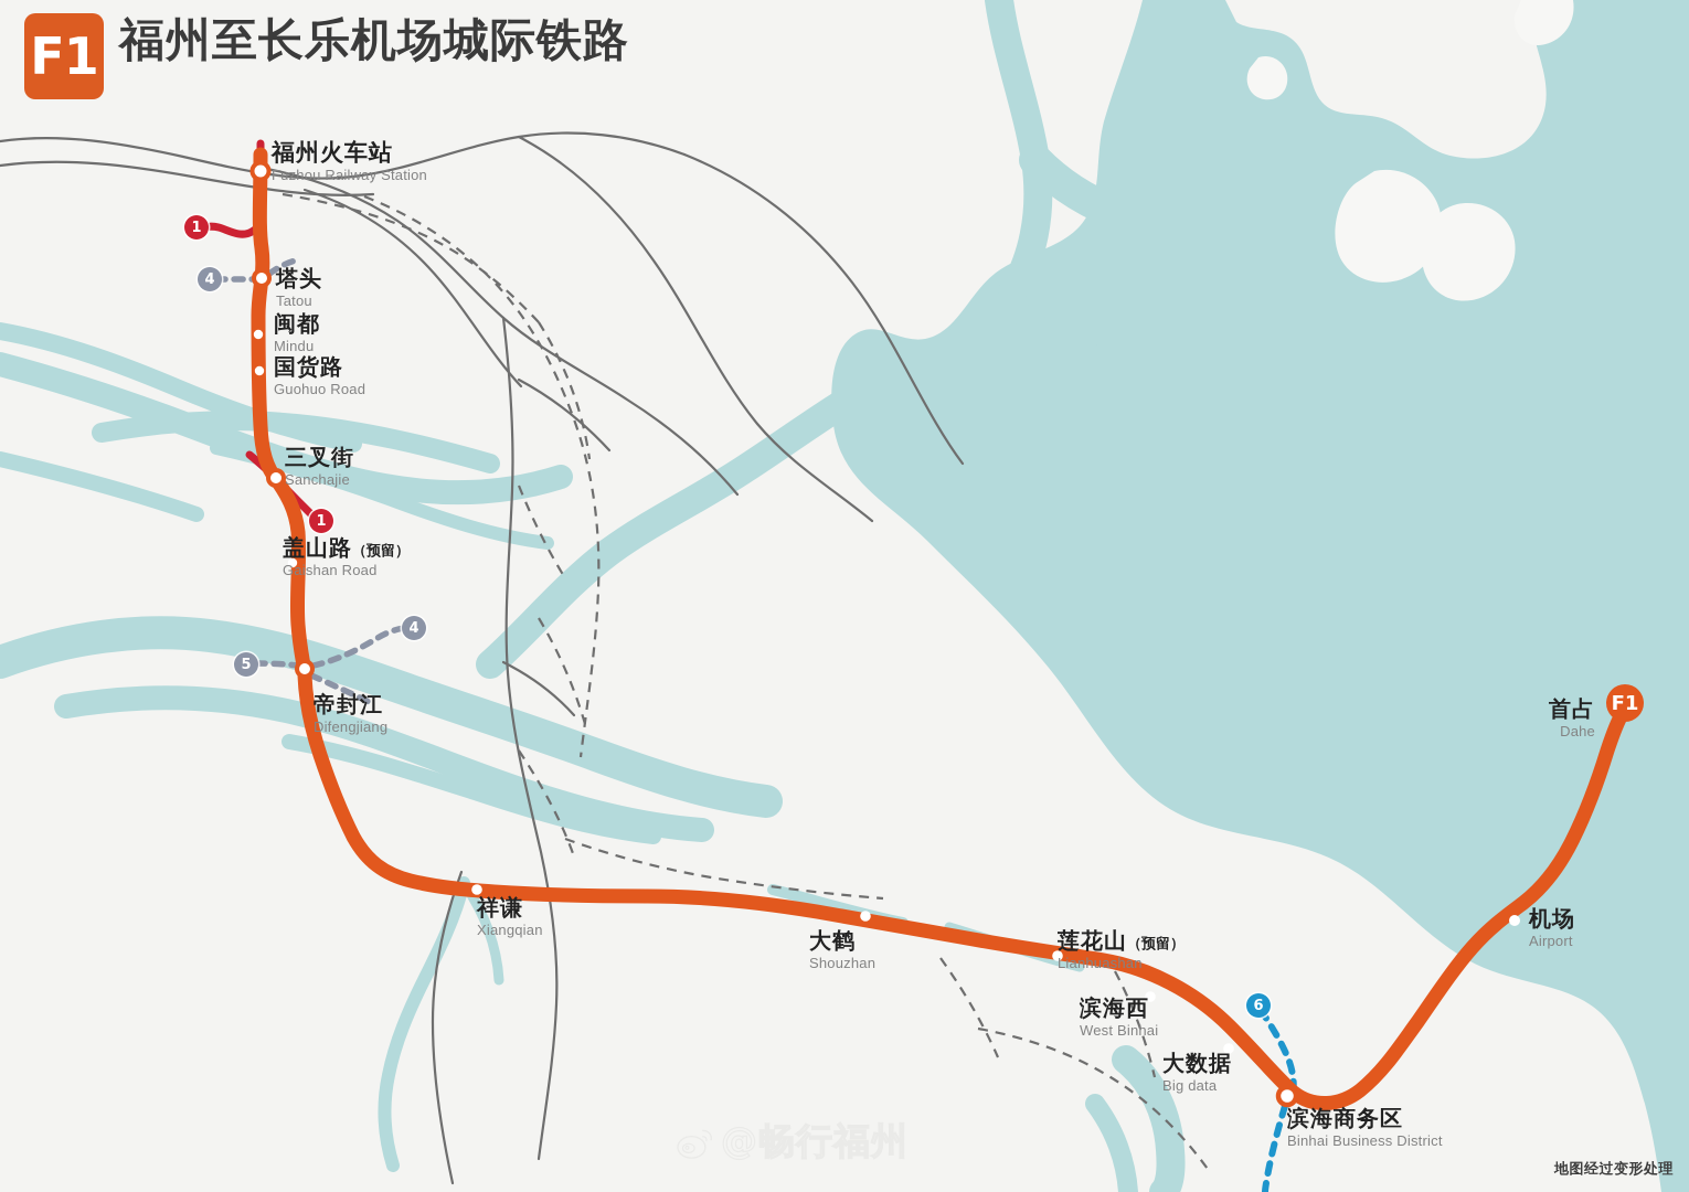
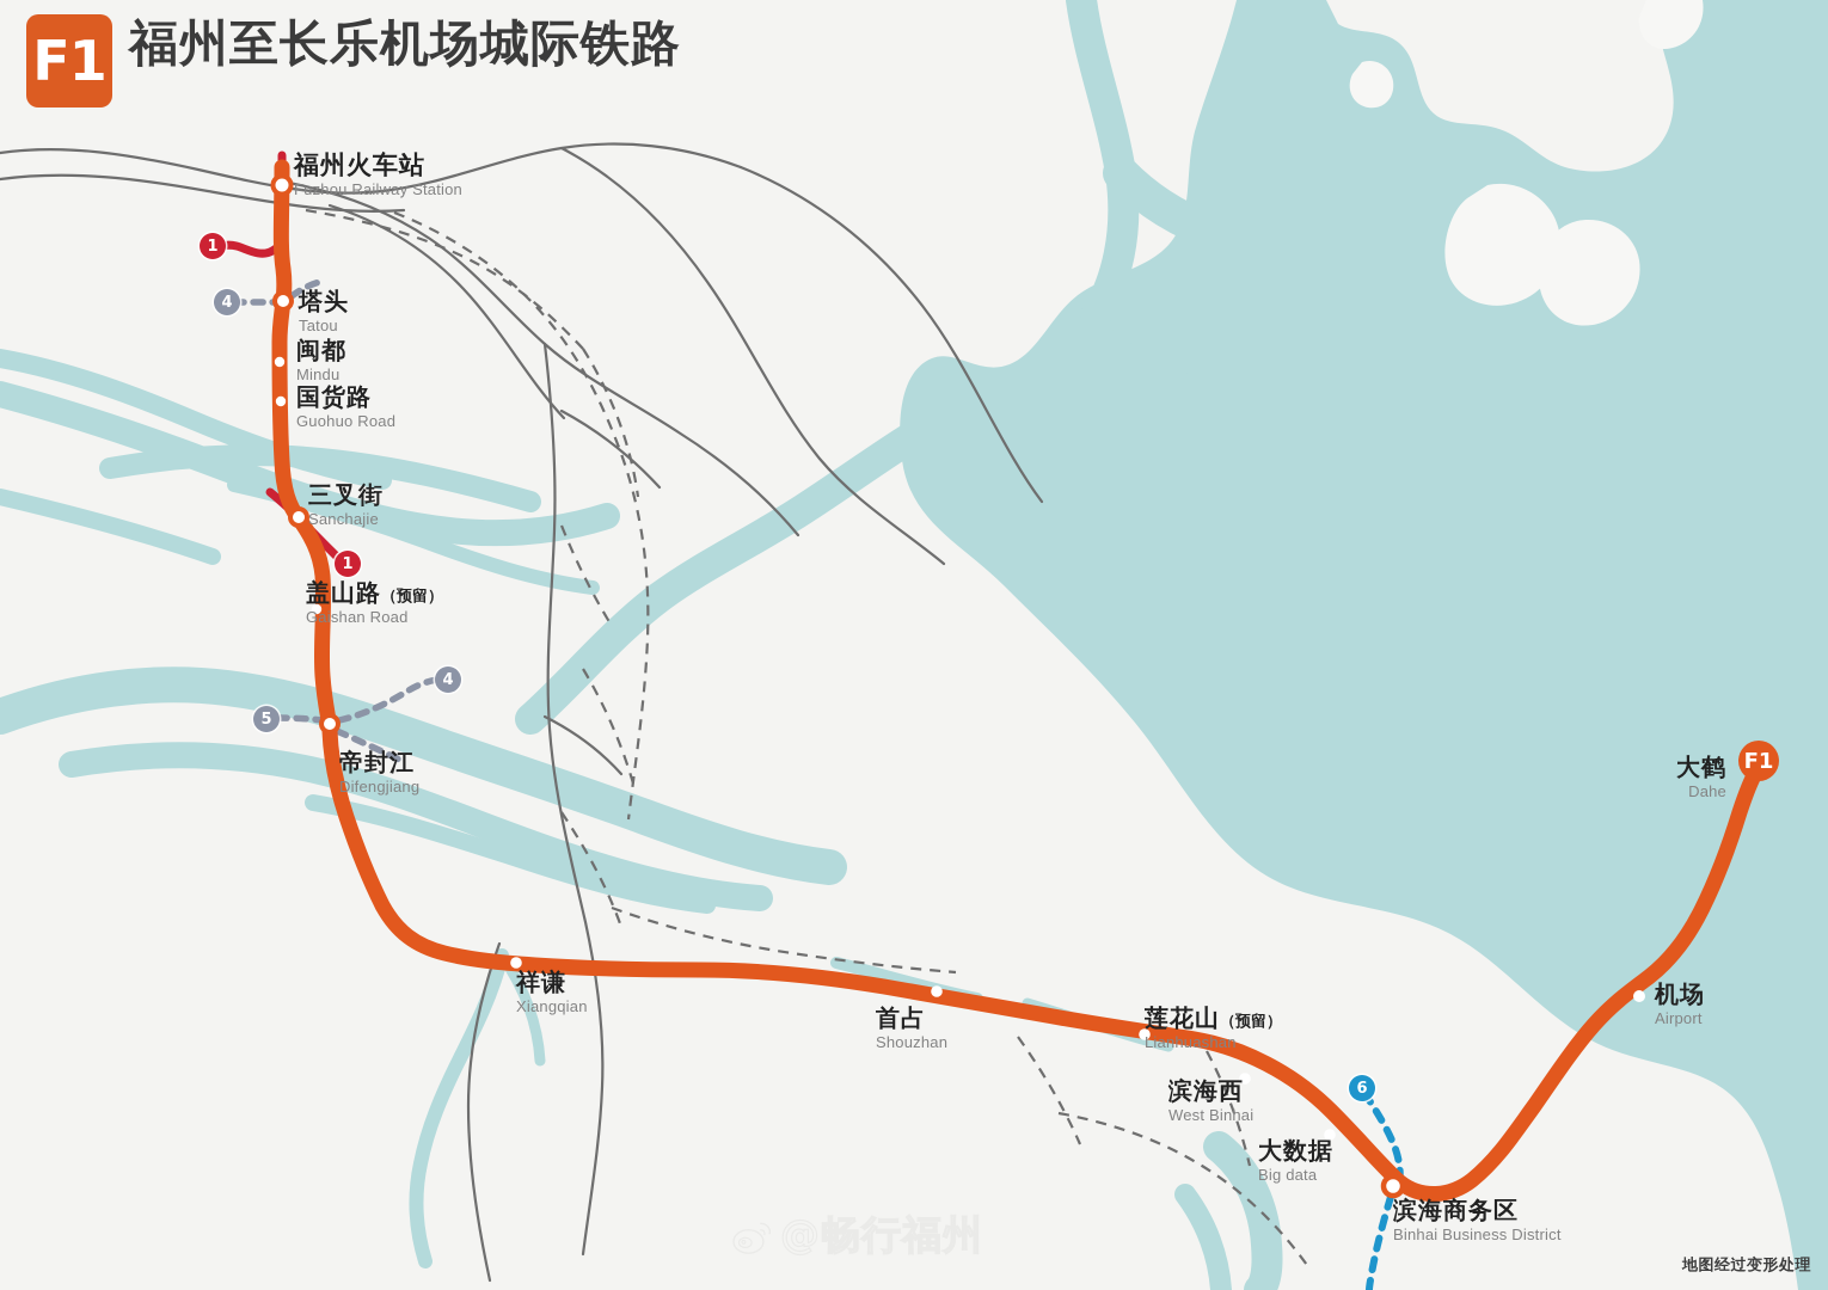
  F1
  福州至长乐机场城际铁路
  福州火车站
  Fuzhou Railway Station
  塔头
  Tatou
  闽都
  Mindu
  国货路
  Guohuo Road
  三叉街
  Sanchajie
  盖山路（预留）
  Gaishan Road
  帝封江
  Difengjiang
  祥谦
  Xiangqian
- 大鹤
+ 首占
  Shouzhan
  莲花山（预留）
  Lianhuashan
  滨海西
  West Binhai
  大数据
  Big data
  滨海商务区
  Binhai Business District
  机场
  Airport
- 首占
+ 大鹤
  Dahe
  1
  4
  1
  4
  5
  6
  F1
  地图经过变形处理
